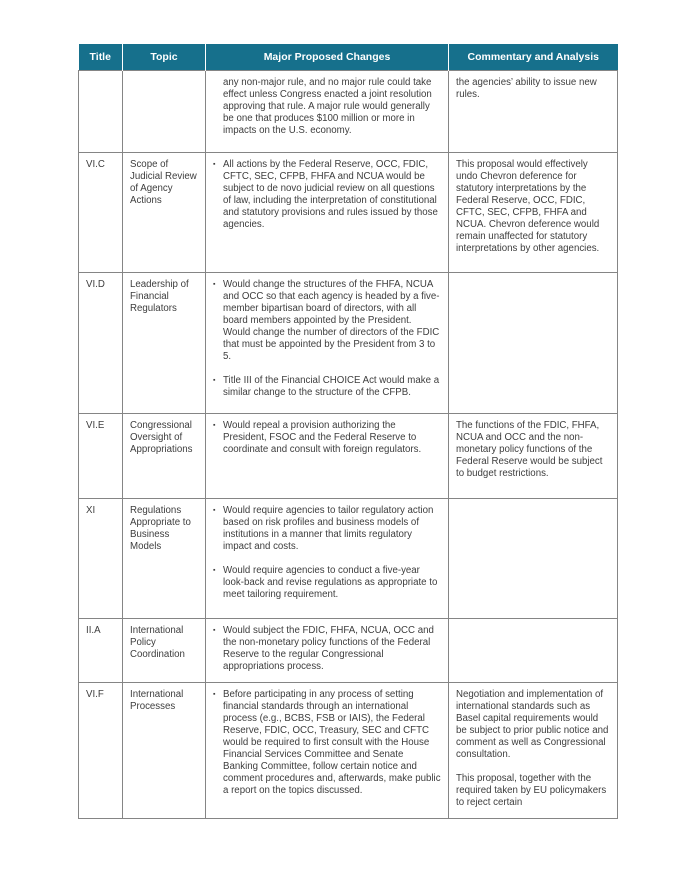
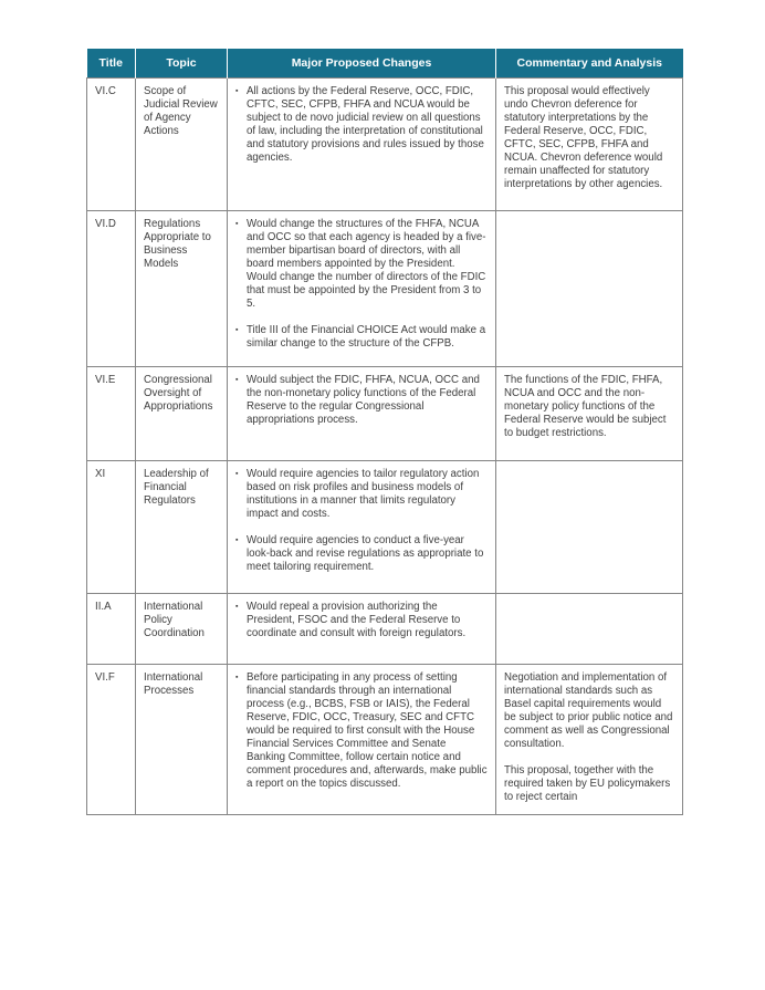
  Title	Topic	Major Proposed Changes	Commentary and Analysis
- 		any non-major rule, and no major rule could take effect unless Congress enacted a joint resolution approving that rule. A major rule would generally be one that produces $100 million or more in impacts on the U.S. economy.	the agencies’ ability to issue new rules.
  VI.C	Scope of Judicial Review of Agency Actions	All actions by the Federal Reserve, OCC, FDIC, CFTC, SEC, CFPB, FHFA and NCUA would be subject to de novo judicial review on all questions of law, including the interpretation of constitutional and statutory provisions and rules issued by those agencies.	This proposal would effectively undo Chevron deference for statutory interpretations by the Federal Reserve, OCC, FDIC, CFTC, SEC, CFPB, FHFA and NCUA. Chevron deference would remain unaffected for statutory interpretations by other agencies.
- VI.D	Leadership of Financial Regulators	Would change the structures of the FHFA, NCUA and OCC so that each agency is headed by a five-member bipartisan board of directors, with all board members appointed by the President. Would change the number of directors of the FDIC that must be appointed by the President from 3 to 5.Title III of the Financial CHOICE Act would make a similar change to the structure of the CFPB.
+ VI.D	Regulations Appropriate to Business Models	Would change the structures of the FHFA, NCUA and OCC so that each agency is headed by a five-member bipartisan board of directors, with all board members appointed by the President. Would change the number of directors of the FDIC that must be appointed by the President from 3 to 5.Title III of the Financial CHOICE Act would make a similar change to the structure of the CFPB.
- VI.E	Congressional Oversight of Appropriations	Would repeal a provision authorizing the President, FSOC and the Federal Reserve to coordinate and consult with foreign regulators.	The functions of the FDIC, FHFA, NCUA and OCC and the non-monetary policy functions of the Federal Reserve would be subject to budget restrictions.
+ VI.E	Congressional Oversight of Appropriations	Would subject the FDIC, FHFA, NCUA, OCC and the non-monetary policy functions of the Federal Reserve to the regular Congressional appropriations process.	The functions of the FDIC, FHFA, NCUA and OCC and the non-monetary policy functions of the Federal Reserve would be subject to budget restrictions.
- XI	Regulations Appropriate to Business Models	Would require agencies to tailor regulatory action based on risk profiles and business models of institutions in a manner that limits regulatory impact and costs.Would require agencies to conduct a five-year look-back and revise regulations as appropriate to meet tailoring requirement.
+ XI	Leadership of Financial Regulators	Would require agencies to tailor regulatory action based on risk profiles and business models of institutions in a manner that limits regulatory impact and costs.Would require agencies to conduct a five-year look-back and revise regulations as appropriate to meet tailoring requirement.
- II.A	International Policy Coordination	Would subject the FDIC, FHFA, NCUA, OCC and the non-monetary policy functions of the Federal Reserve to the regular Congressional appropriations process.
+ II.A	International Policy Coordination	Would repeal a provision authorizing the President, FSOC and the Federal Reserve to coordinate and consult with foreign regulators.
  VI.F	International Processes	Before participating in any process of setting financial standards through an international process (e.g., BCBS, FSB or IAIS), the Federal Reserve, FDIC, OCC, Treasury, SEC and CFTC would be required to first consult with the House Financial Services Committee and Senate Banking Committee, follow certain notice and comment procedures and, afterwards, make public a report on the topics discussed.	Negotiation and implementation of international standards such as Basel capital requirements would be subject to prior public notice and comment as well as Congressional consultation.This proposal, together with the required taken by EU policymakers to reject certain
